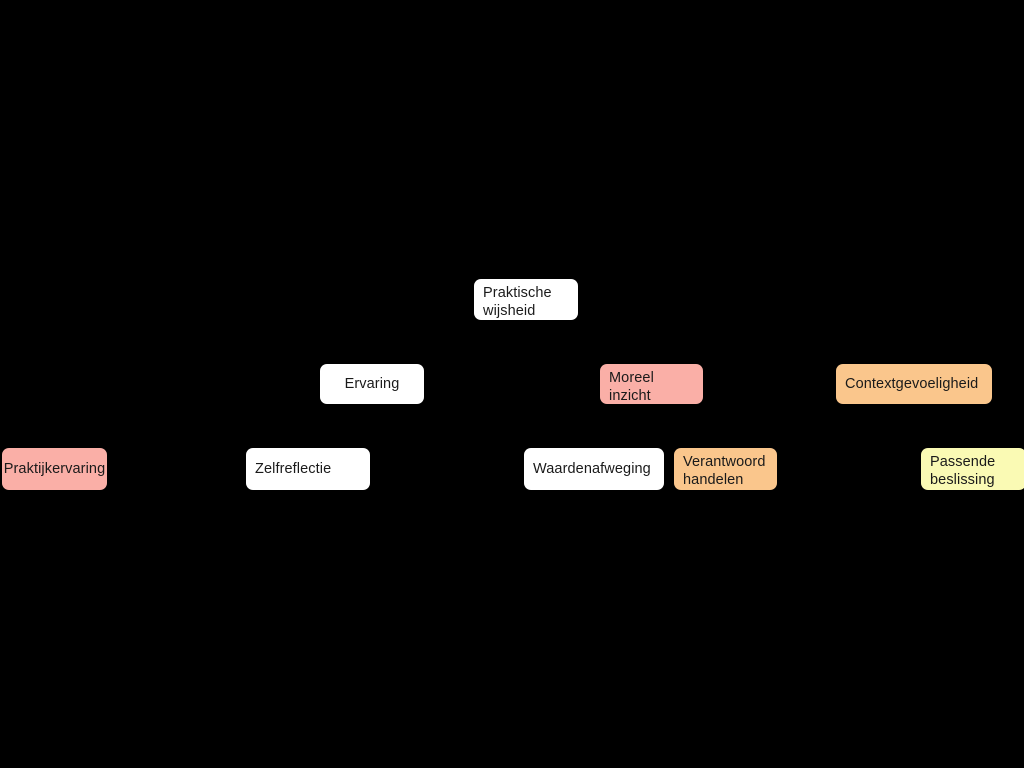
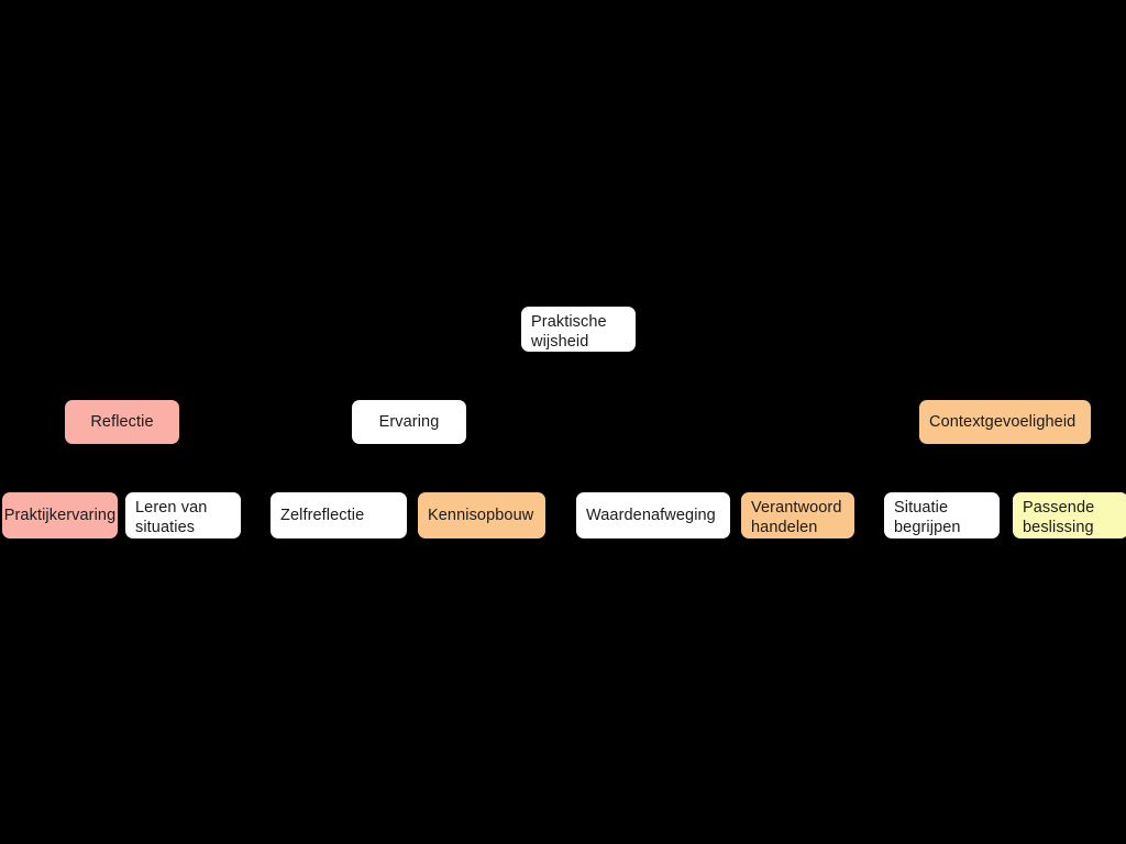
  Praktische
  wijsheid
+ Reflectie
  Ervaring
- Moreel
- inzicht
  Contextgevoeligheid
  Praktijkervaring
+ Leren van
+ situaties
  Zelfreflectie
+ Kennisopbouw
  Waardenafweging
  Verantwoord
  handelen
+ Situatie
+ begrijpen
  Passende
  beslissing
